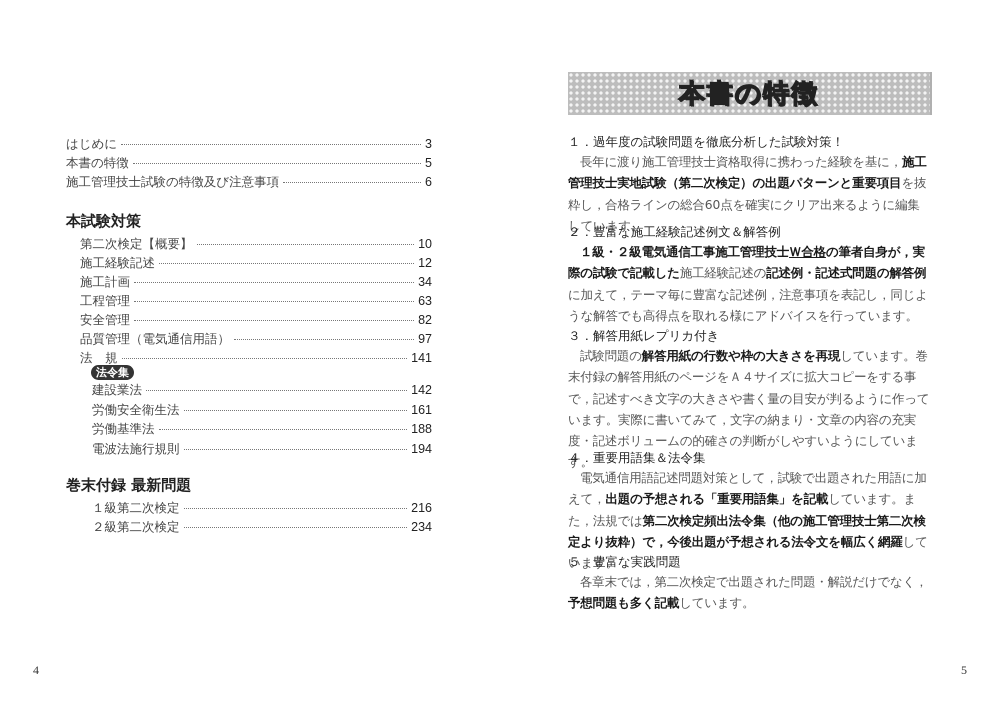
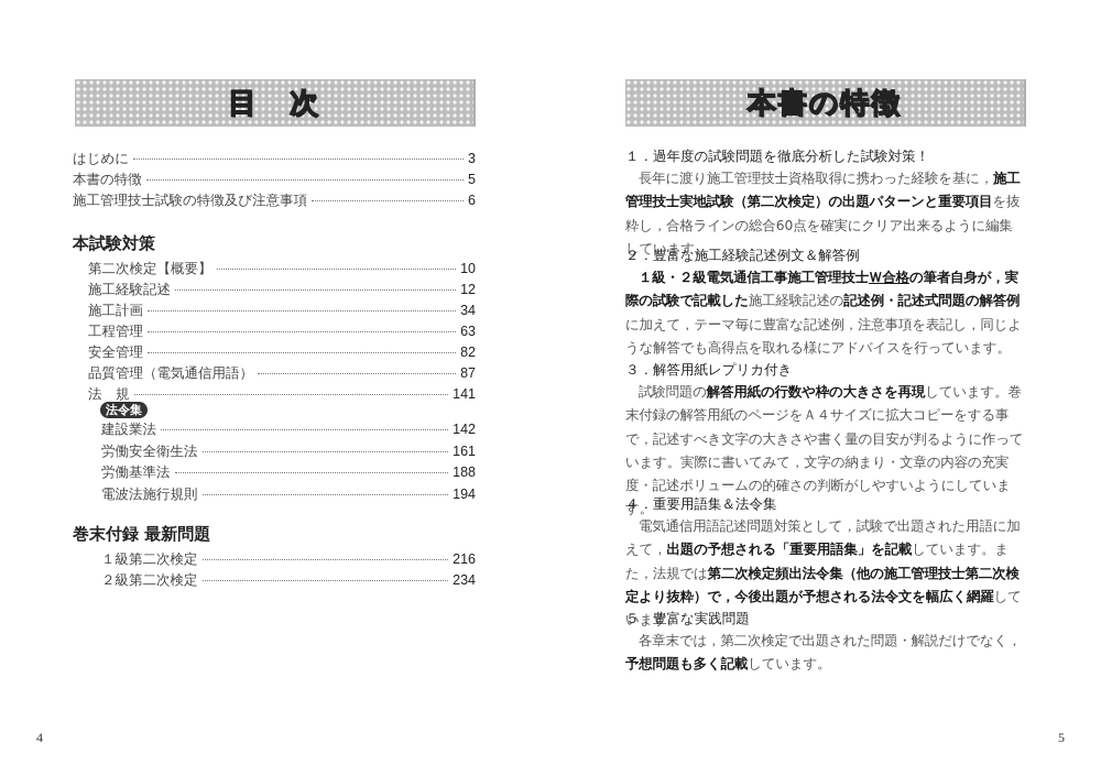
+ 目 次
  はじめに
  3
  本書の特徴
  5
  施工管理技士試験の特徴及び注意事項
  6
  本試験対策
  第二次検定【概要】
  10
  施工経験記述
  12
  施工計画
  34
  工程管理
  63
  安全管理
  82
  品質管理（電気通信用語）
- 97
+ 87
  法 規
  141
  法令集
  建設業法
  142
  労働安全衛生法
  161
  労働基準法
  188
  電波法施行規則
  194
  巻末付録 最新問題
  １級第二次検定
  216
  ２級第二次検定
  234
  4
  本書の特徴
  １．過年度の試験問題を徹底分析した試験対策！
  長年に渡り施工管理技士資格取得に携わった経験を基に，施工管理技士実地試験（第二次検定）の出題パターンと重要項目を抜粋し，合格ラインの総合60点を確実にクリア出来るように編集しています。
  ２．豊富な施工経験記述例文＆解答例
  １級・２級電気通信工事施工管理技士Ｗ合格の筆者自身が，実際の試験で記載した施工経験記述の記述例・記述式問題の解答例に加えて，テーマ毎に豊富な記述例，注意事項を表記し，同じような解答でも高得点を取れる様にアドバイスを行っています。
  ３．解答用紙レプリカ付き
  試験問題の解答用紙の行数や枠の大きさを再現しています。巻末付録の解答用紙のページをＡ４サイズに拡大コピーをする事で，記述すべき文字の大きさや書く量の目安が判るように作っています。実際に書いてみて，文字の納まり・文章の内容の充実度・記述ボリュームの的確さの判断がしやすいようにしています。
  ４．重要用語集＆法令集
  電気通信用語記述問題対策として，試験で出題された用語に加えて，出題の予想される「重要用語集」を記載しています。また，法規では第二次検定頻出法令集（他の施工管理技士第二次検定より抜粋）で，今後出題が予想される法令文を幅広く網羅しています。
  ５．豊富な実践問題
  各章末では，第二次検定で出題された問題・解説だけでなく，予想問題も多く記載しています。
  5
